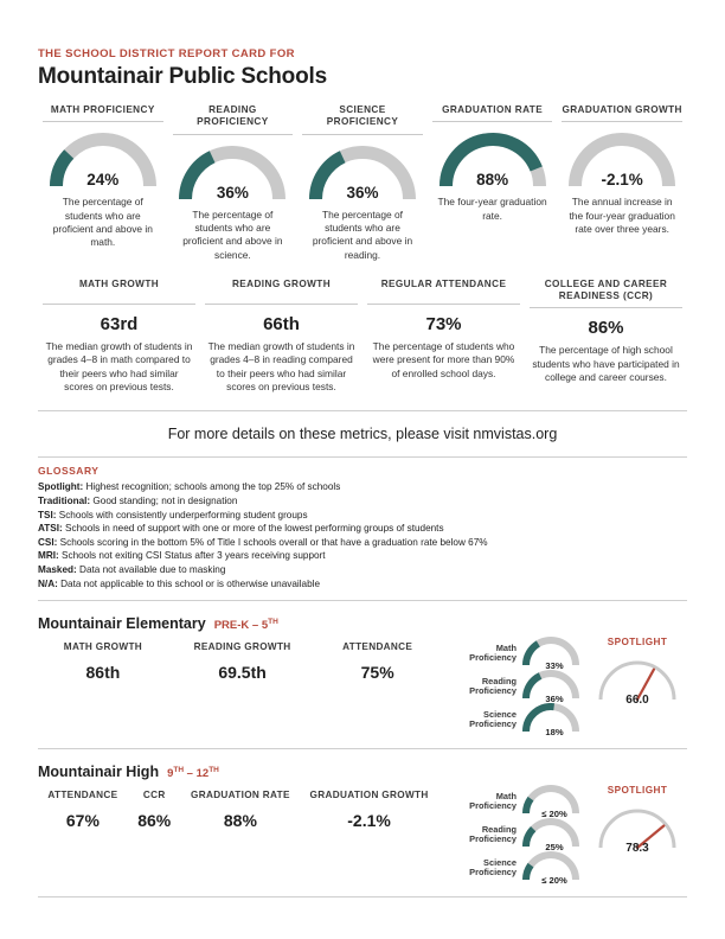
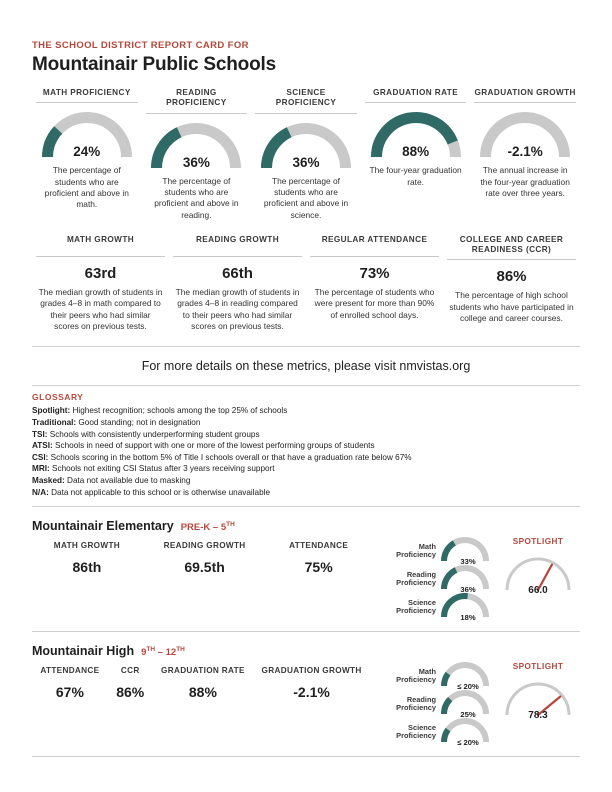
  THE SCHOOL DISTRICT REPORT CARD FOR
  Mountainair Public Schools
  MATH PROFICIENCY
  24%
  The percentage of students who are proficient and above in math.
  READING PROFICIENCY
  36%
- The percentage of students who are proficient and above in science.
+ The percentage of students who are proficient and above in reading.
  SCIENCE PROFICIENCY
  36%
- The percentage of students who are proficient and above in reading.
+ The percentage of students who are proficient and above in science.
  GRADUATION RATE
  88%
  The four-year graduation rate.
  GRADUATION GROWTH
  -2.1%
  The annual increase in the four-year graduation rate over three years.
  MATH GROWTH
  63rd
  The median growth of students in grades 4–8 in math compared to their peers who had similar scores on previous tests.
  READING GROWTH
  66th
  The median growth of students in grades 4–8 in reading compared to their peers who had similar scores on previous tests.
  REGULAR ATTENDANCE
  73%
  The percentage of students who were present for more than 90% of enrolled school days.
  COLLEGE AND CAREER READINESS (CCR)
  86%
  The percentage of high school students who have participated in college and career courses.
  For more details on these metrics, please visit nmvistas.org
  GLOSSARY
  Spotlight: Highest recognition; schools among the top 25% of schools
  Traditional: Good standing; not in designation
  TSI: Schools with consistently underperforming student groups
  ATSI: Schools in need of support with one or more of the lowest performing groups of students
  CSI: Schools scoring in the bottom 5% of Title I schools overall or that have a graduation rate below 67%
  MRI: Schools not exiting CSI Status after 3 years receiving support
  Masked: Data not available due to masking
  N/A: Data not applicable to this school or is otherwise unavailable
  Mountainair Elementary
  PRE-K – 5
  MATH GROWTH
  86th
  READING GROWTH
  69.5th
  ATTENDANCE
  75%
  Math Proficiency
  33%
  Reading Proficiency
  36%
  Science Proficiency
  18%
  SPOTLIGHT
  66.0
  Mountainair High
  ATTENDANCE
  67%
  CCR
  86%
  GRADUATION RATE
  88%
  GRADUATION GROWTH
  -2.1%
  Math Proficiency
  ≤ 20%
  Reading Proficiency
  25%
  Science Proficiency
  ≤ 20%
  SPOTLIGHT
  78.3
